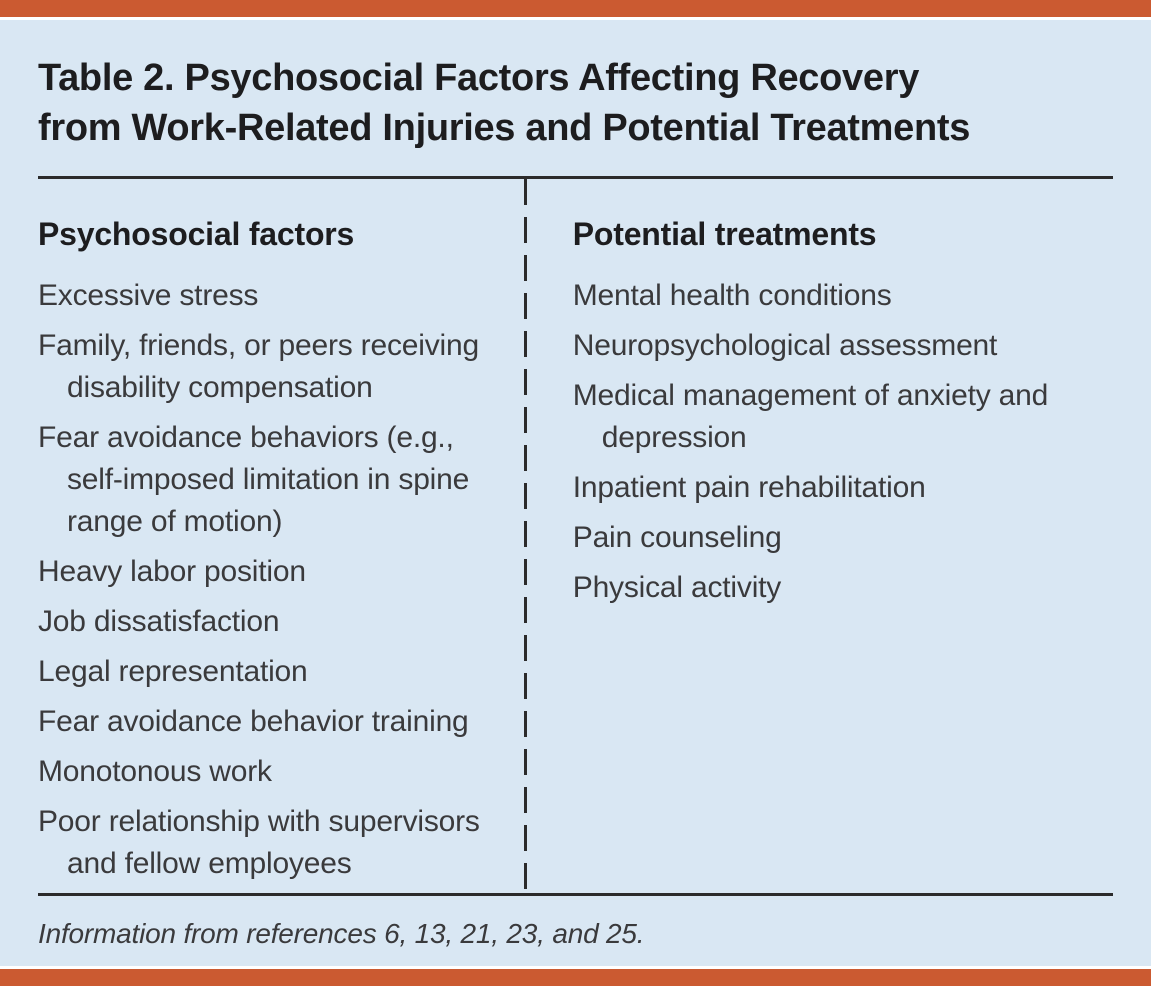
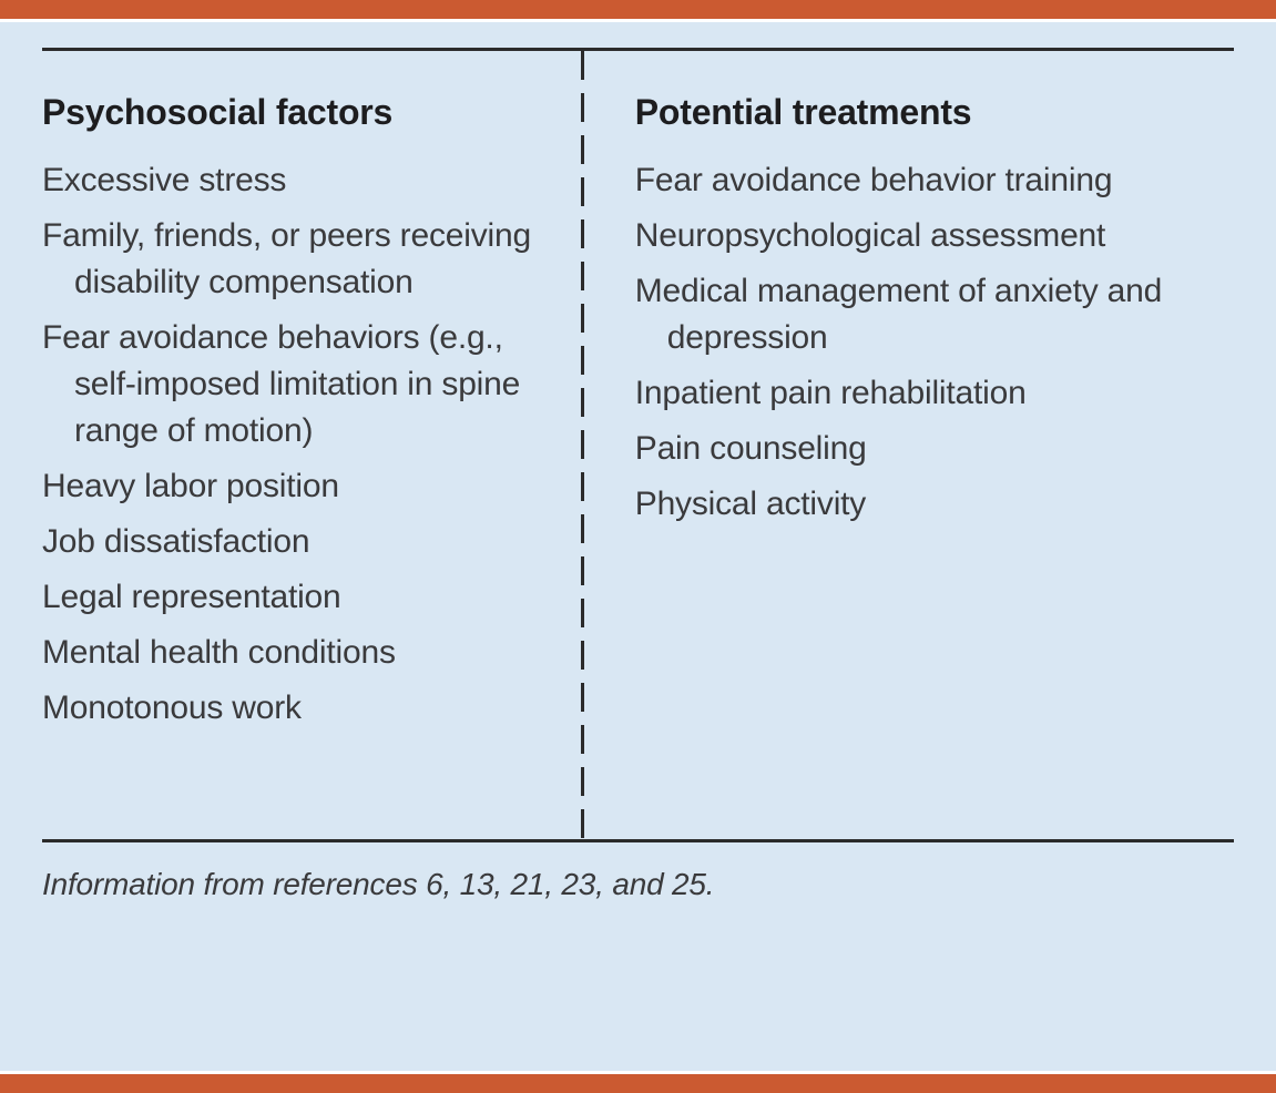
- Table 2. Psychosocial Factors Affecting Recovery
- from Work-Related Injuries and Potential Treatments
  Psychosocial factors
  Excessive stress
  Family, friends, or peers receiving disability compensation
  Fear avoidance behaviors (e.g., self-imposed limitation in spine range of motion)
  Heavy labor position
  Job dissatisfaction
  Legal representation
- Fear avoidance behavior training
+ Mental health conditions
  Monotonous work
- Poor relationship with supervisors and fellow employees
  Potential treatments
- Mental health conditions
+ Fear avoidance behavior training
  Neuropsychological assessment
  Medical management of anxiety and depression
  Inpatient pain rehabilitation
  Pain counseling
  Physical activity
  Information from references 6, 13, 21, 23, and 25.
